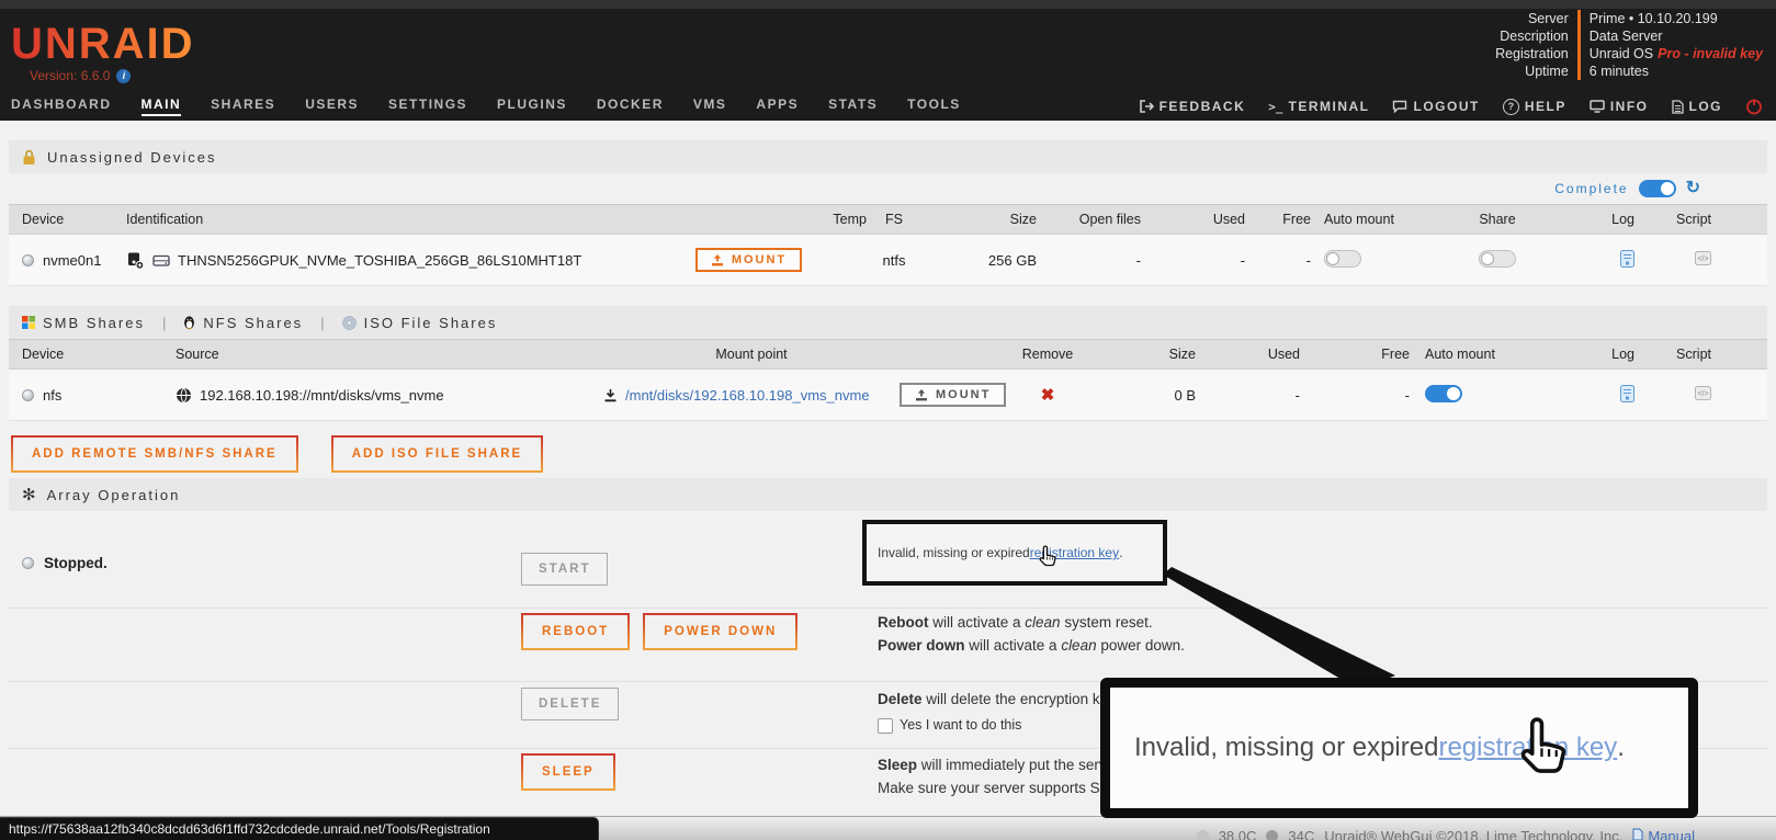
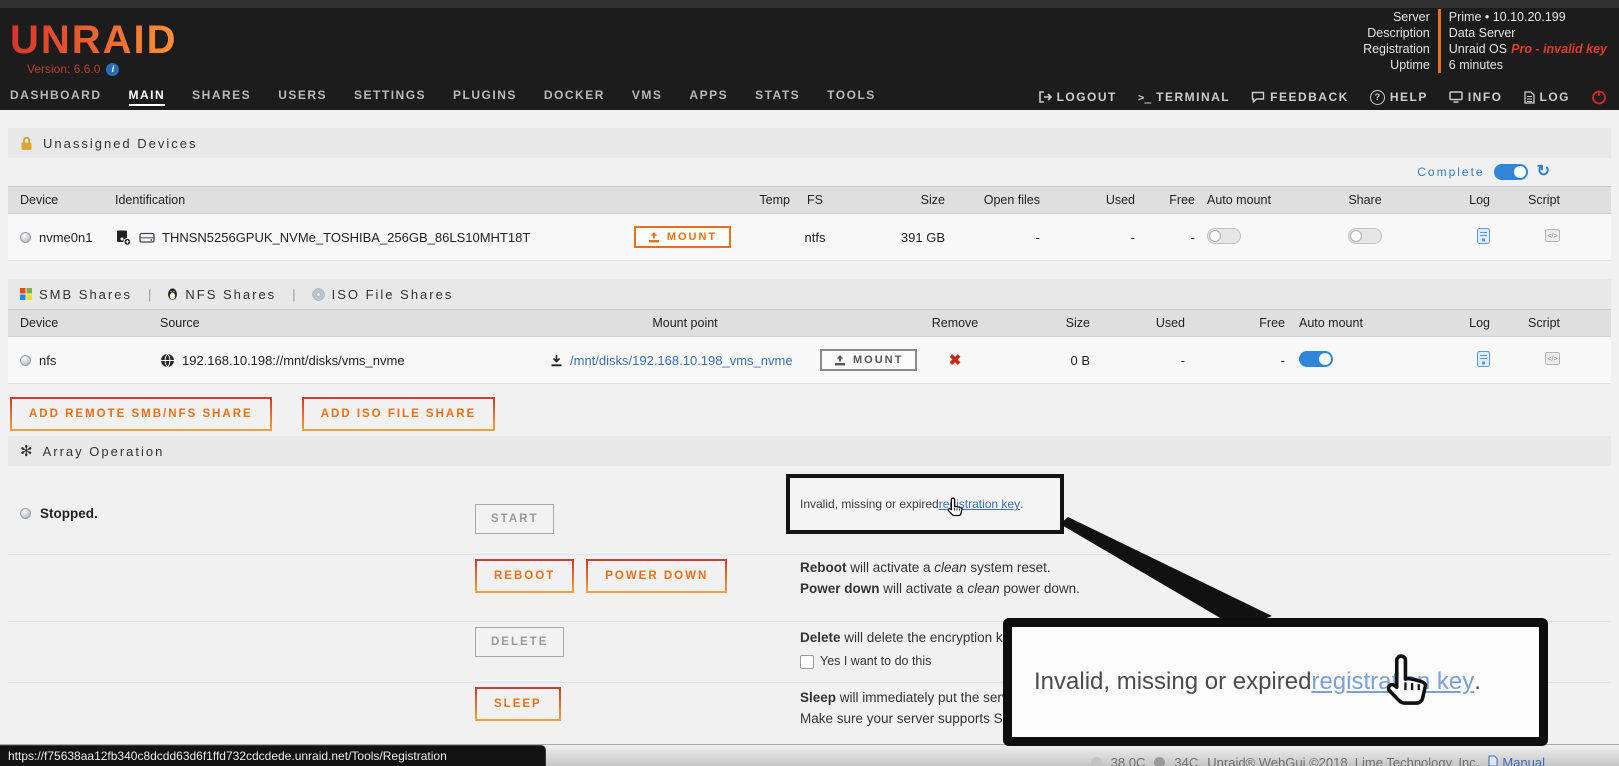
  UNRAID
  Version: 6.6.0
  i
  Server
  Description
  Registration
  Uptime
  Prime • 10.10.20.199
  Data Server
  Unraid OS Pro - invalid key
  6 minutes
  DASHBOARD
  MAIN
  SHARES
  USERS
  SETTINGS
  PLUGINS
  DOCKER
  VMS
  APPS
  STATS
  TOOLS
- FEEDBACK
+ LOGOUT
  >_
  TERMINAL
- LOGOUT
+ FEEDBACK
  ?
  HELP
  INFO
  LOG
  Unassigned Devices
  Complete
  ↻
  Device
  Identification
  Temp
  FS
  Size
  Open files
  Used
  Free
  Auto mount
  Share
  Log
  Script
  nvme0n1
  THNSN5256GPUK_NVMe_TOSHIBA_256GB_86LS10MHT18T
  MOUNT
  ntfs
- 256 GB
+ 391 GB
  -
  -
  -
  SMB Shares
  |
  NFS Shares
  |
  ISO File Shares
  Device
  Source
  Mount point
  Remove
  Size
  Used
  Free
  Auto mount
  Log
  Script
  nfs
  192.168.10.198://mnt/disks/vms_nvme
  /mnt/disks/192.168.10.198_vms_nvme
  MOUNT
  ✖
  0 B
  -
  -
  ADD REMOTE SMB/NFS SHARE
  ADD ISO FILE SHARE
  ✻
  Array Operation
  Stopped.
  START
  REBOOT
  POWER DOWN
  Reboot will activate a clean system reset.
  Power down will activate a clean power down.
  DELETE
  Delete will delete the encryption k
  Yes I want to do this
  SLEEP
  Sleep will immediately put the ser
  Make sure your server supports S
  Invalid, missing or expired
  reistration key
  .
  Invalid, missing or expired
  registrat key
  .
  38.0C
  34C
  Unraid® WebGui ©2018, Lime Technology, Inc.
  Manual
  https://f75638aa12fb340c8dcdd63d6f1ffd732cdcdede.unraid.net/Tools/Registration
